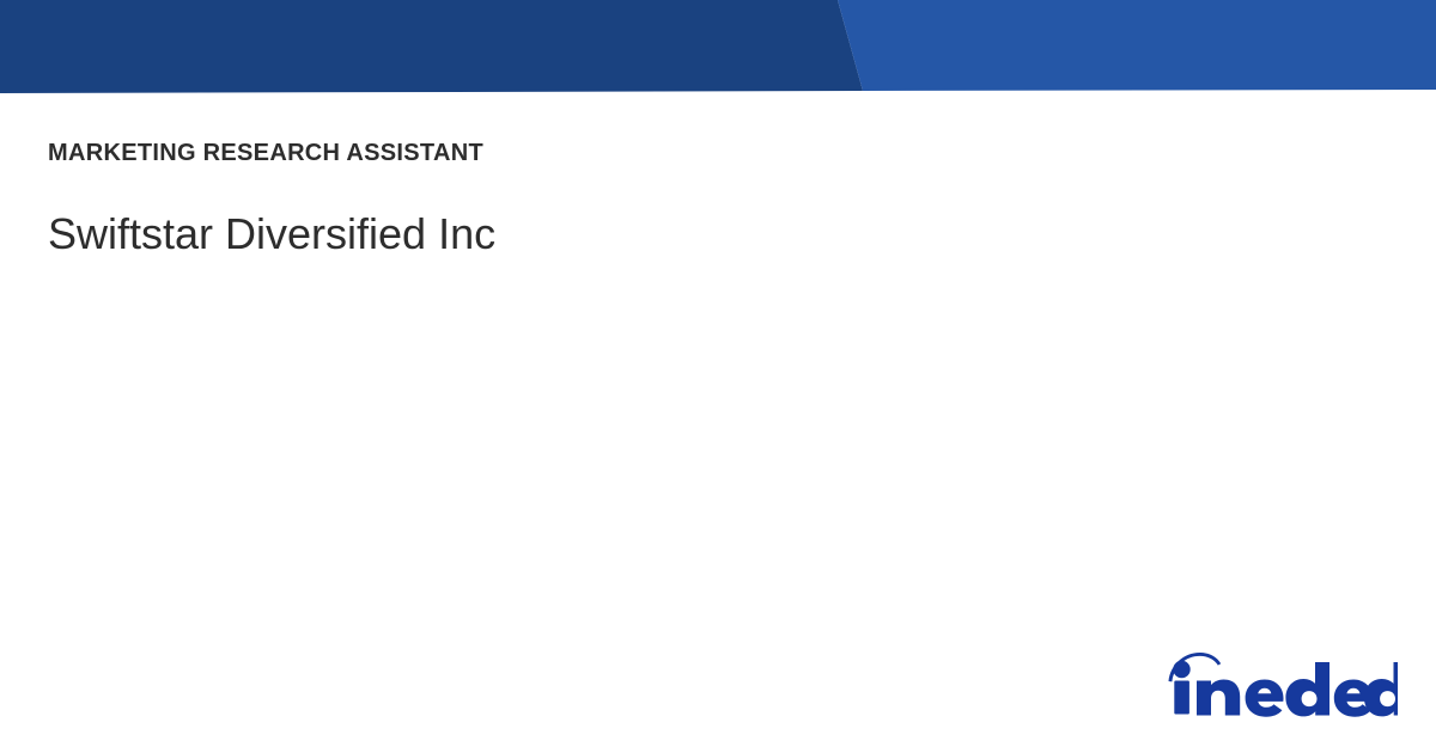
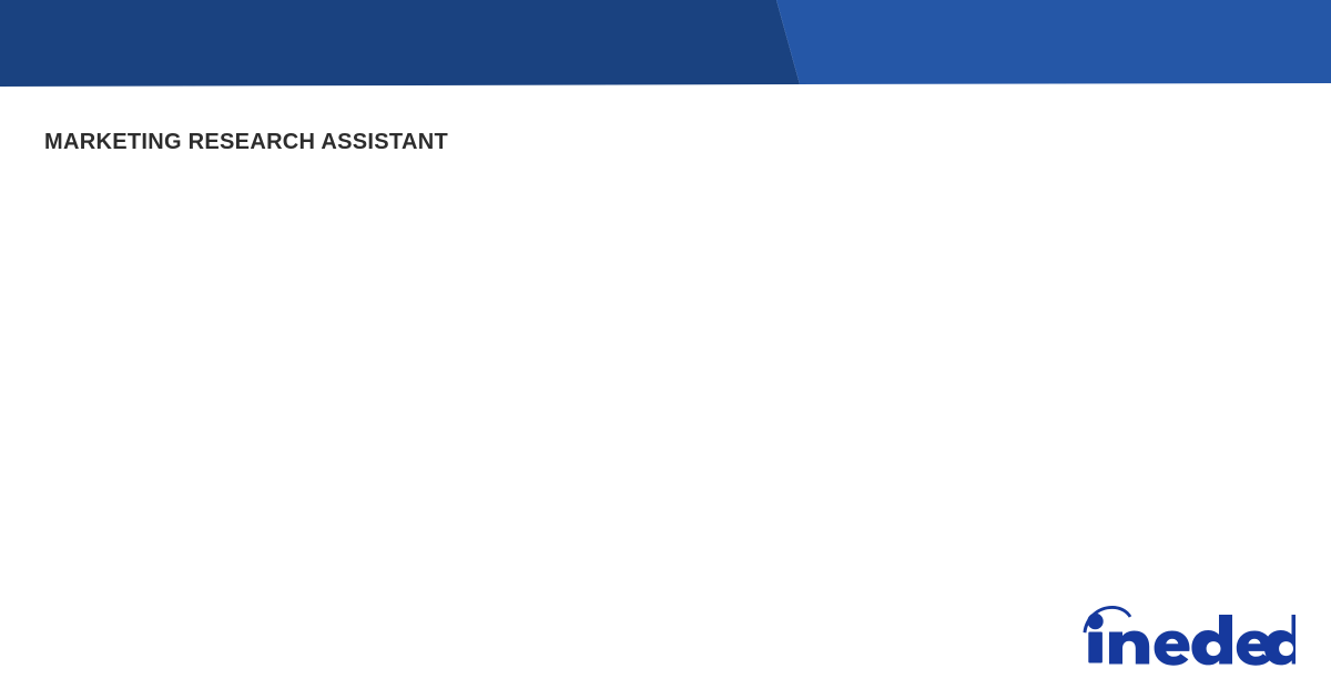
  MARKETING RESEARCH ASSISTANT
- Swiftstar Diversified Inc
